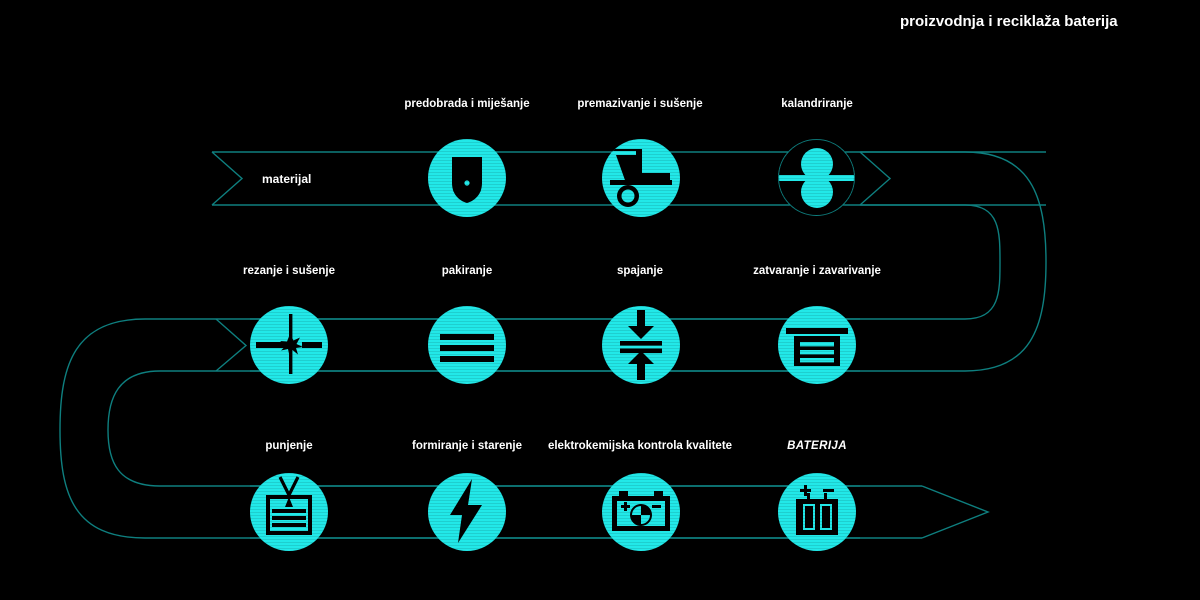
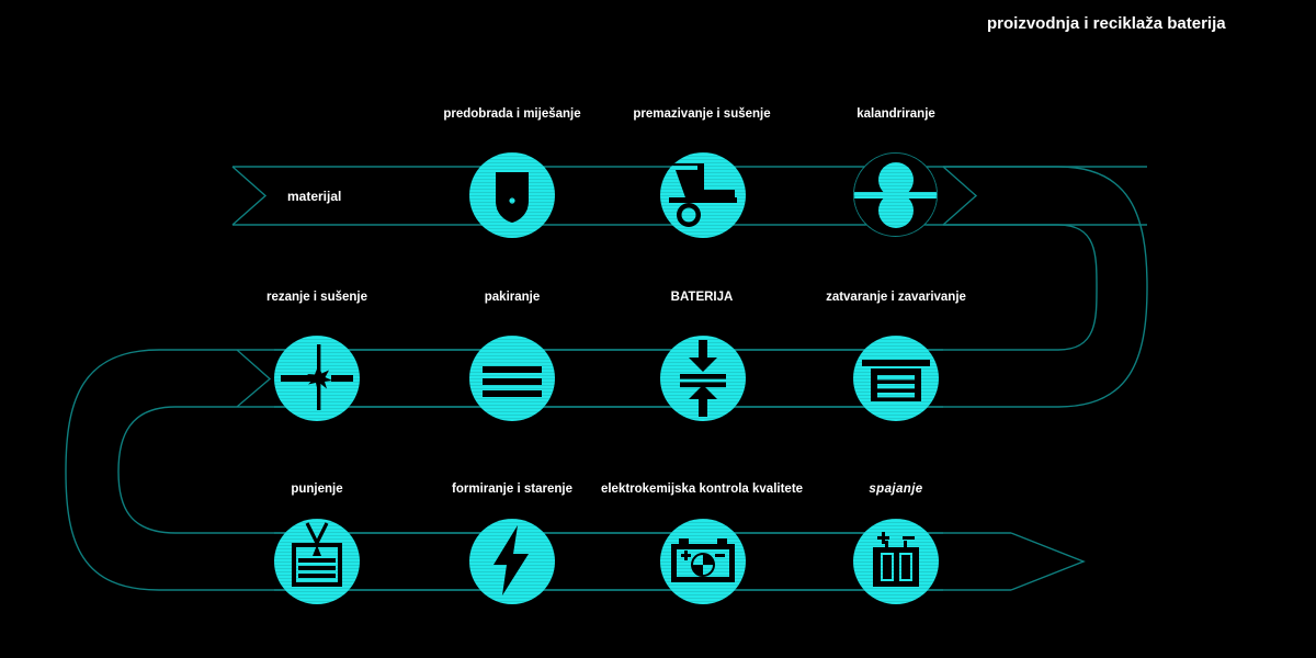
  proizvodnja i reciklaža baterija
  materijal
  predobrada i miješanje
  premazivanje i sušenje
  kalandriranje
  rezanje i sušenje
  pakiranje
- spajanje
+ BATERIJA
  zatvaranje i zavarivanje
  punjenje
  formiranje i starenje
  elektrokemijska kontrola kvalitete
- BATERIJA
+ spajanje
